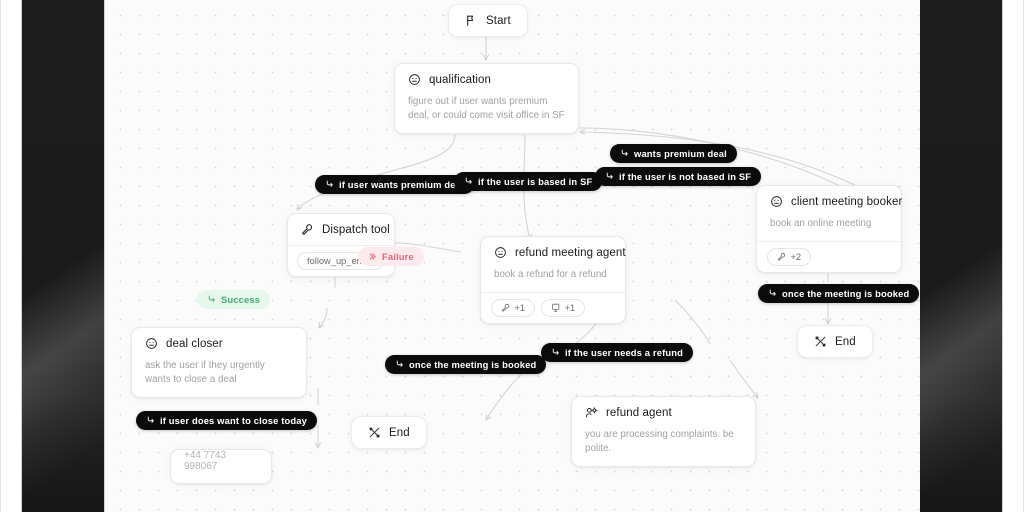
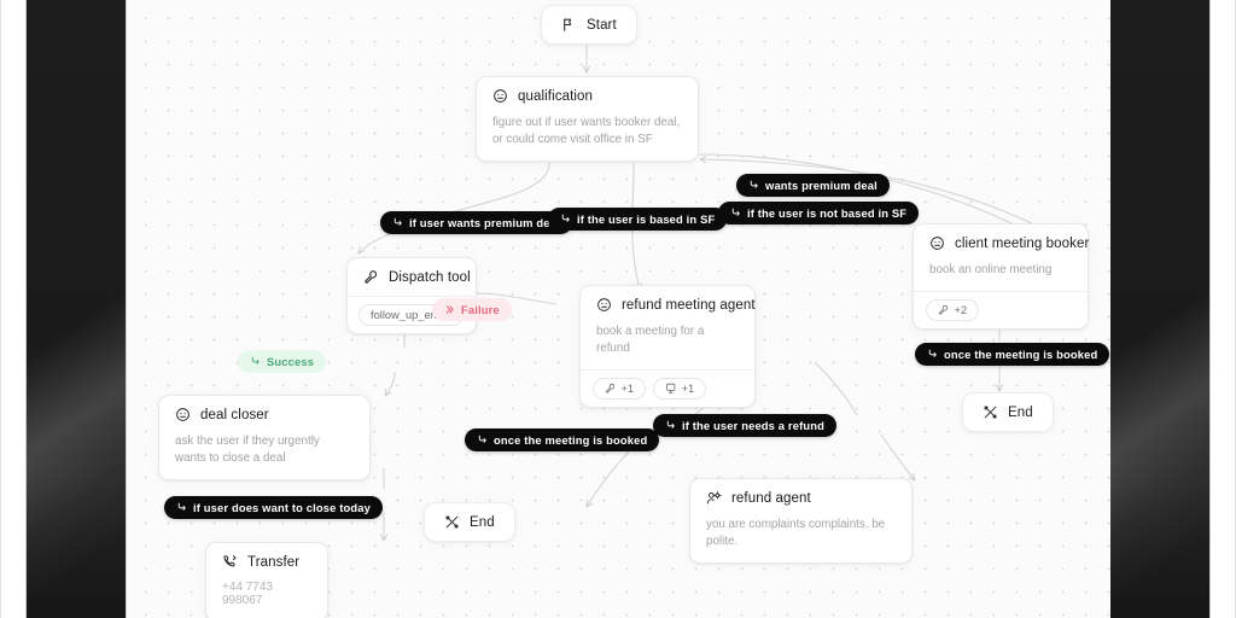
  Start
  qualification
- figure out if user wants premium deal, or could come visit office in SF
+ figure out if user wants booker deal, or could come visit office in SF
  client meeting booker
  book an online meeting
  +2
  Dispatch tool
  follow_up_e
  refund meeting agent
- book a refund for a refund
+ book a meeting for a refund
  +1
  +1
  deal closer
  ask the user if they urgently wants to close a deal
  refund agent
- you are processing complaints. be polite.
+ you are complaints complaints. be polite.
+ Transfer
  +44 7743 998067
  End
  End
  wants premium deal
  if user wants premium de
  if the user is based in SF
  if the user is not based in SF
  once the meeting is booked
  once the meeting is booked
  if the user needs a refund
  if user does want to close today
  Failure
  Success
